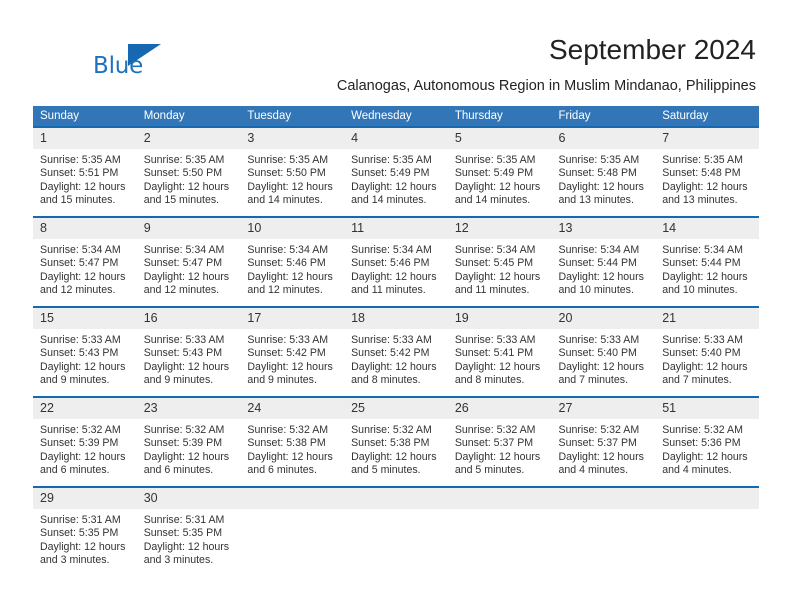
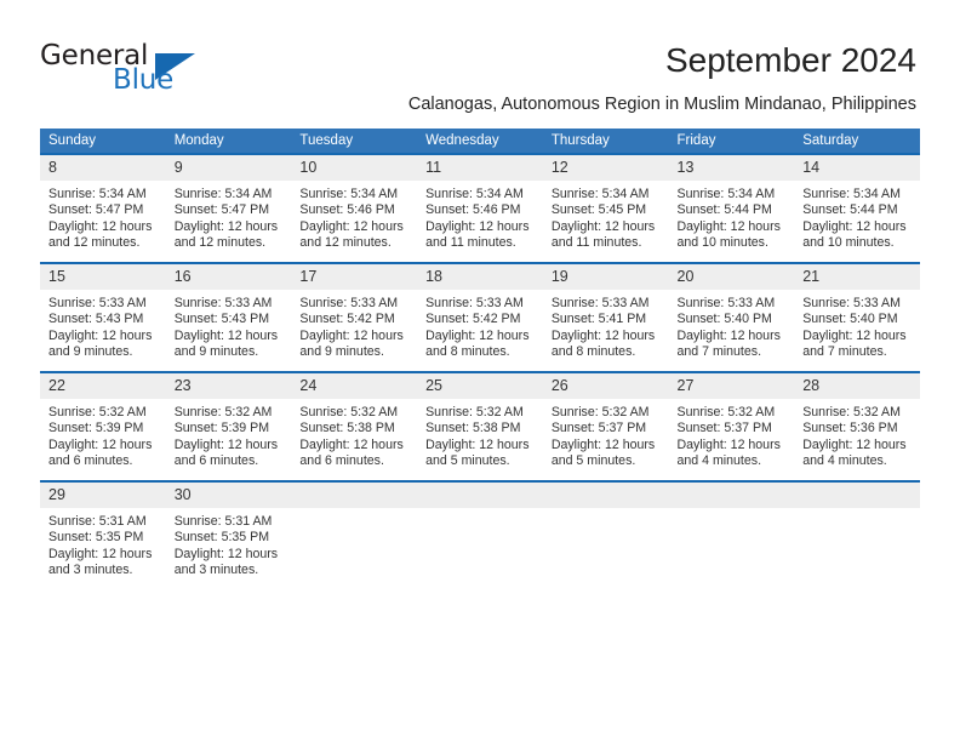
+ General
  Blue
  September 2024
  Calanogas, Autonomous Region in Muslim Mindanao, Philippines
  Sunday	Monday	Tuesday	Wednesday	Thursday	Friday	Saturday
- 1 Sunrise: 5:35 AM Sunset: 5:51 PM Daylight: 12 hours and 15 minutes.	2 Sunrise: 5:35 AM Sunset: 5:50 PM Daylight: 12 hours and 15 minutes.	3 Sunrise: 5:35 AM Sunset: 5:50 PM Daylight: 12 hours and 14 minutes.	4 Sunrise: 5:35 AM Sunset: 5:49 PM Daylight: 12 hours and 14 minutes.	5 Sunrise: 5:35 AM Sunset: 5:49 PM Daylight: 12 hours and 14 minutes.	6 Sunrise: 5:35 AM Sunset: 5:48 PM Daylight: 12 hours and 13 minutes.	7 Sunrise: 5:35 AM Sunset: 5:48 PM Daylight: 12 hours and 13 minutes.
  8 Sunrise: 5:34 AM Sunset: 5:47 PM Daylight: 12 hours and 12 minutes.	9 Sunrise: 5:34 AM Sunset: 5:47 PM Daylight: 12 hours and 12 minutes.	10 Sunrise: 5:34 AM Sunset: 5:46 PM Daylight: 12 hours and 12 minutes.	11 Sunrise: 5:34 AM Sunset: 5:46 PM Daylight: 12 hours and 11 minutes.	12 Sunrise: 5:34 AM Sunset: 5:45 PM Daylight: 12 hours and 11 minutes.	13 Sunrise: 5:34 AM Sunset: 5:44 PM Daylight: 12 hours and 10 minutes.	14 Sunrise: 5:34 AM Sunset: 5:44 PM Daylight: 12 hours and 10 minutes.
  15 Sunrise: 5:33 AM Sunset: 5:43 PM Daylight: 12 hours and 9 minutes.	16 Sunrise: 5:33 AM Sunset: 5:43 PM Daylight: 12 hours and 9 minutes.	17 Sunrise: 5:33 AM Sunset: 5:42 PM Daylight: 12 hours and 9 minutes.	18 Sunrise: 5:33 AM Sunset: 5:42 PM Daylight: 12 hours and 8 minutes.	19 Sunrise: 5:33 AM Sunset: 5:41 PM Daylight: 12 hours and 8 minutes.	20 Sunrise: 5:33 AM Sunset: 5:40 PM Daylight: 12 hours and 7 minutes.	21 Sunrise: 5:33 AM Sunset: 5:40 PM Daylight: 12 hours and 7 minutes.
- 22 Sunrise: 5:32 AM Sunset: 5:39 PM Daylight: 12 hours and 6 minutes.	23 Sunrise: 5:32 AM Sunset: 5:39 PM Daylight: 12 hours and 6 minutes.	24 Sunrise: 5:32 AM Sunset: 5:38 PM Daylight: 12 hours and 6 minutes.	25 Sunrise: 5:32 AM Sunset: 5:38 PM Daylight: 12 hours and 5 minutes.	26 Sunrise: 5:32 AM Sunset: 5:37 PM Daylight: 12 hours and 5 minutes.	27 Sunrise: 5:32 AM Sunset: 5:37 PM Daylight: 12 hours and 4 minutes.	51 Sunrise: 5:32 AM Sunset: 5:36 PM Daylight: 12 hours and 4 minutes.
+ 22 Sunrise: 5:32 AM Sunset: 5:39 PM Daylight: 12 hours and 6 minutes.	23 Sunrise: 5:32 AM Sunset: 5:39 PM Daylight: 12 hours and 6 minutes.	24 Sunrise: 5:32 AM Sunset: 5:38 PM Daylight: 12 hours and 6 minutes.	25 Sunrise: 5:32 AM Sunset: 5:38 PM Daylight: 12 hours and 5 minutes.	26 Sunrise: 5:32 AM Sunset: 5:37 PM Daylight: 12 hours and 5 minutes.	27 Sunrise: 5:32 AM Sunset: 5:37 PM Daylight: 12 hours and 4 minutes.	28 Sunrise: 5:32 AM Sunset: 5:36 PM Daylight: 12 hours and 4 minutes.
  29 Sunrise: 5:31 AM Sunset: 5:35 PM Daylight: 12 hours and 3 minutes.	30 Sunrise: 5:31 AM Sunset: 5:35 PM Daylight: 12 hours and 3 minutes.
